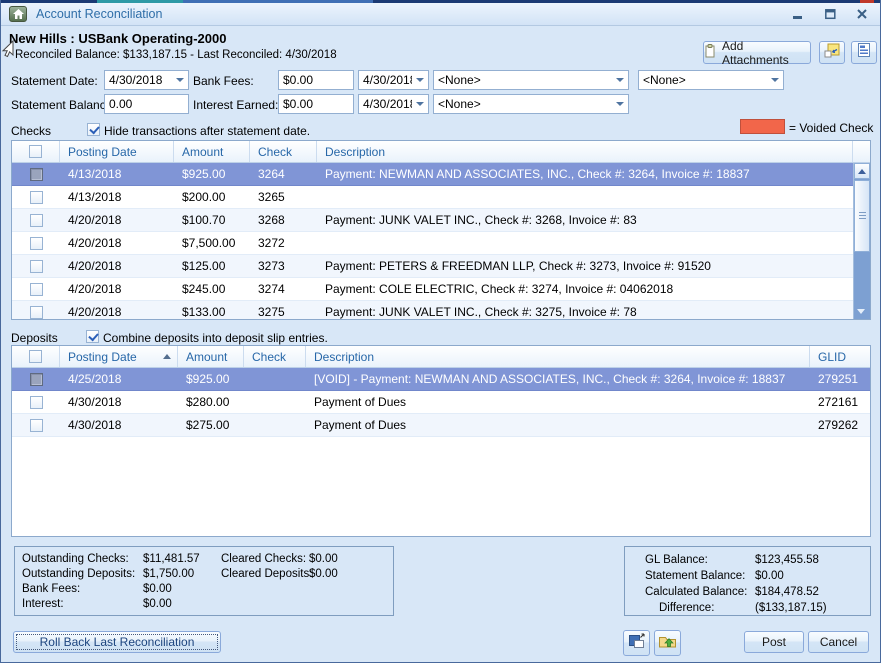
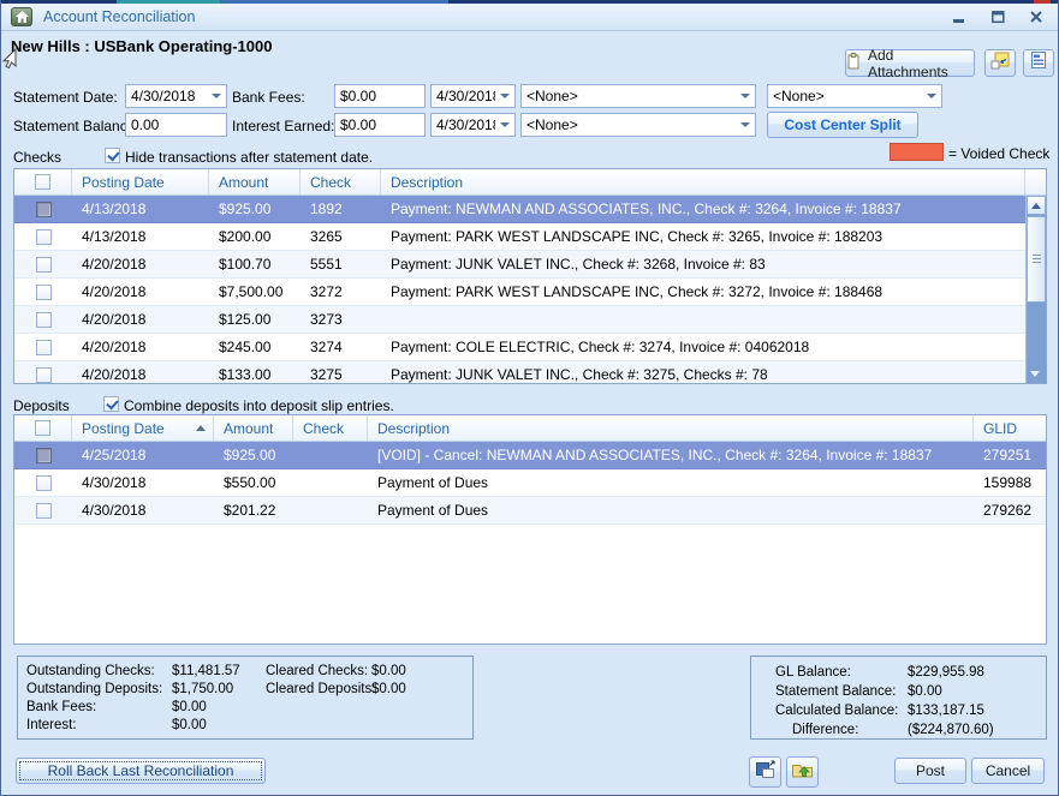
  Account Reconciliation
- New Hills : USBank Operating-2000
+ New Hills : USBank Operating-1000
- Reconciled Balance: $133,187.15 - Last Reconciled: 4/30/2018
  Add Attachments
  Statement Date:
  4/30/2018
  Bank Fees:
  $0.00
  4/30/201
  <None>
  <None>
  Statement Balanc
  0.00
  Interest Earned:
  $0.00
  4/30/201
  <None>
+ Cost Center Split
  Checks
  Hide transactions after statement date.
  = Voided Check
  Posting Date
  Amount
  Check
  Description
  4/13/2018
  $925.00
- 3264
+ 1892
  Payment: NEWMAN AND ASSOCIATES, INC., Check #: 3264, Invoice #: 18837
  4/13/2018
  $200.00
  3265
+ Payment: PARK WEST LANDSCAPE INC, Check #: 3265, Invoice #: 188203
  4/20/2018
  $100.70
- 3268
+ 5551
  Payment: JUNK VALET INC., Check #: 3268, Invoice #: 83
  4/20/2018
  $7,500.00
  3272
+ Payment: PARK WEST LANDSCAPE INC, Check #: 3272, Invoice #: 188468
  4/20/2018
  $125.00
  3273
- Payment: PETERS & FREEDMAN LLP, Check #: 3273, Invoice #: 91520
  4/20/2018
  $245.00
  3274
  Payment: COLE ELECTRIC, Check #: 3274, Invoice #: 04062018
  4/20/2018
  $133.00
  3275
- Payment: JUNK VALET INC., Check #: 3275, Invoice #: 78
+ Payment: JUNK VALET INC., Check #: 3275, Checks #: 78
  Deposits
  Combine deposits into deposit slip entries.
  Posting Date
  Amount
  Check
  Description
  GLID
  4/25/2018
  $925.00
- [VOID] - Payment: NEWMAN AND ASSOCIATES, INC., Check #: 3264, Invoice #: 18837
+ [VOID] - Cancel: NEWMAN AND ASSOCIATES, INC., Check #: 3264, Invoice #: 18837
  279251
  4/30/2018
- $280.00
+ $550.00
  Payment of Dues
- 272161
+ 159988
  4/30/2018
- $275.00
+ $201.22
  Payment of Dues
  279262
  Outstanding Checks:
  $11,481.57
  Cleared Checks:
  $0.00
  Outstanding Deposits:
  $1,750.00
  Cleared Deposits
  $0.00
  Bank Fees:
  $0.00
  Interest:
  $0.00
  GL Balance:
- $123,455.58
+ $229,955.98
  Statement Balance:
  $0.00
  Calculated Balance:
- $184,478.52
+ $133,187.15
  Difference:
- ($133,187.15)
+ ($224,870.60)
  Roll Back Last Reconciliation
  Post
  Cancel
